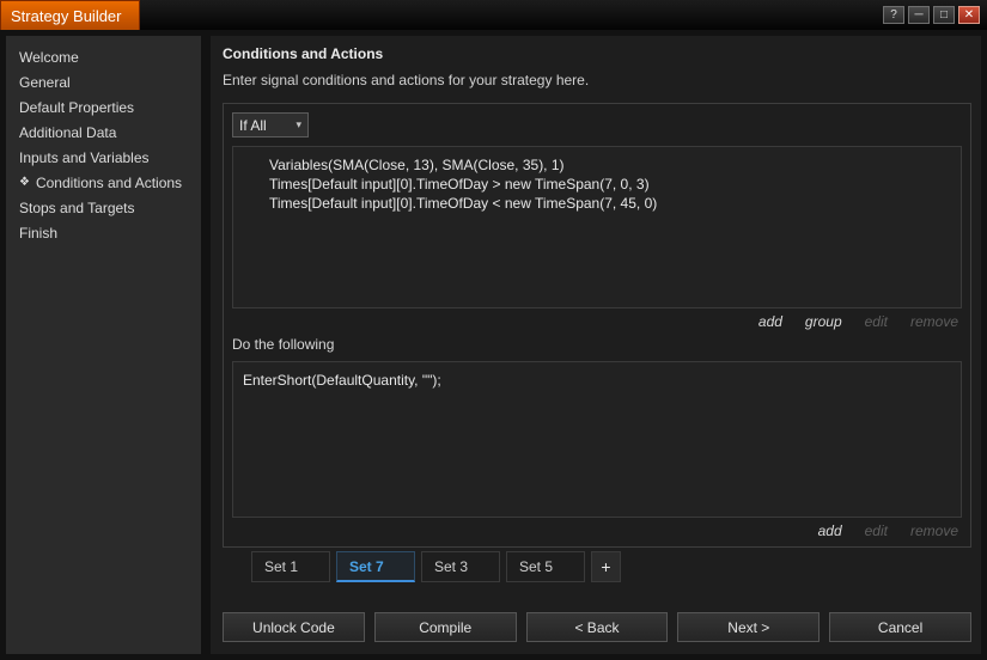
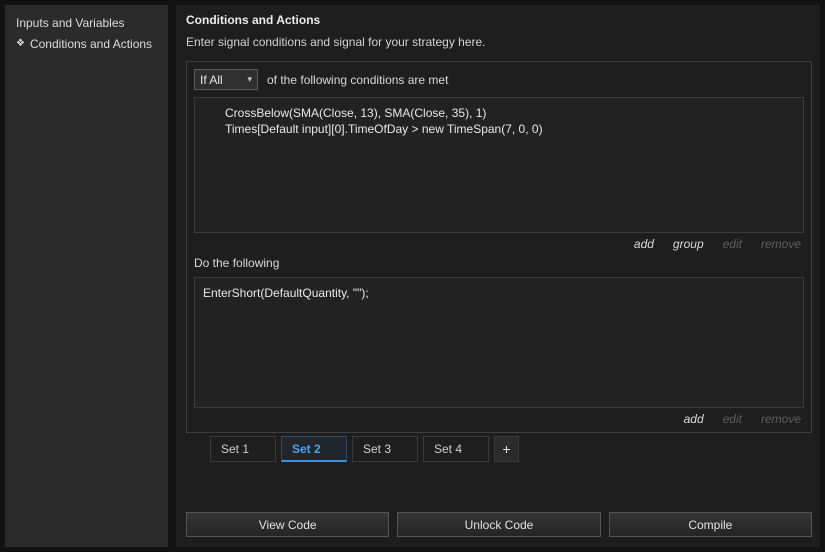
- Strategy Builder
- ?
- ─
- □
- ✕
- Welcome
- General
- Default Properties
- Additional Data
  Inputs and Variables
  ❖
  Conditions and Actions
- Stops and Targets
- Finish
  Conditions and Actions
- Enter signal conditions and actions for your strategy here.
+ Enter signal conditions and signal for your strategy here.
  If All
  ▾
+ of the following conditions are met
- Variables(SMA(Close, 13), SMA(Close, 35), 1)
+ CrossBelow(SMA(Close, 13), SMA(Close, 35), 1)
- Times[Default input][0].TimeOfDay > new TimeSpan(7, 0, 3)
+ Times[Default input][0].TimeOfDay > new TimeSpan(7, 0, 0)
- Times[Default input][0].TimeOfDay < new TimeSpan(7, 45, 0)
  add
  group
  edit
  remove
  Do the following
  EnterShort(DefaultQuantity, "");
  add
  edit
  remove
  Set 1
- Set 7
+ Set 2
  Set 3
- Set 5
+ Set 4
  +
+ View Code
  Unlock Code
  Compile
- < Back
- Next >
- Cancel
